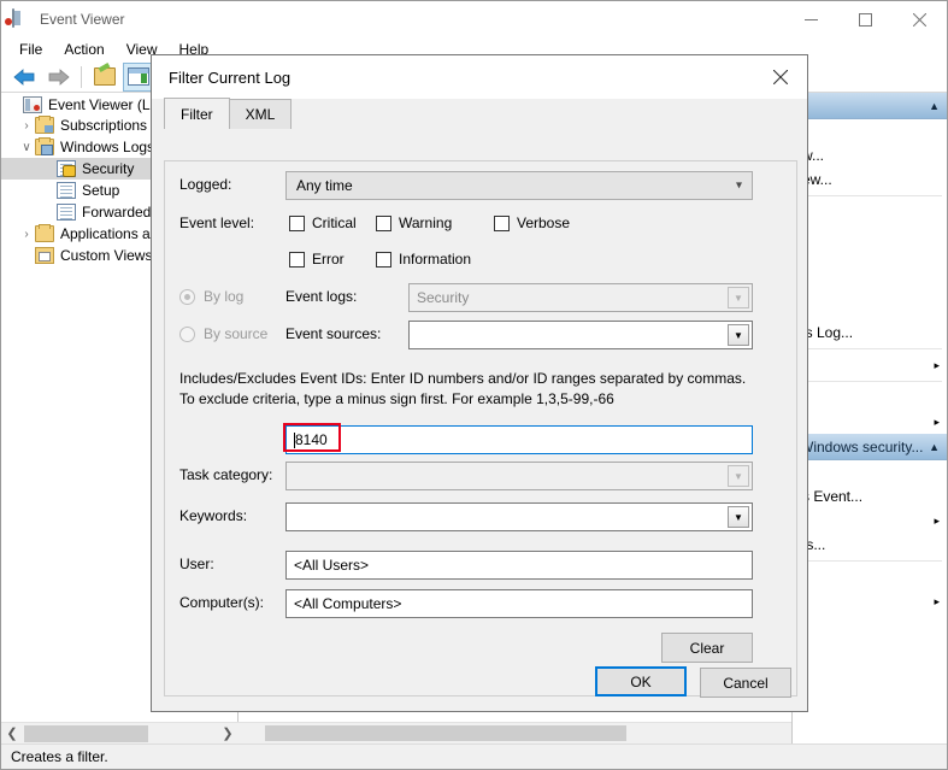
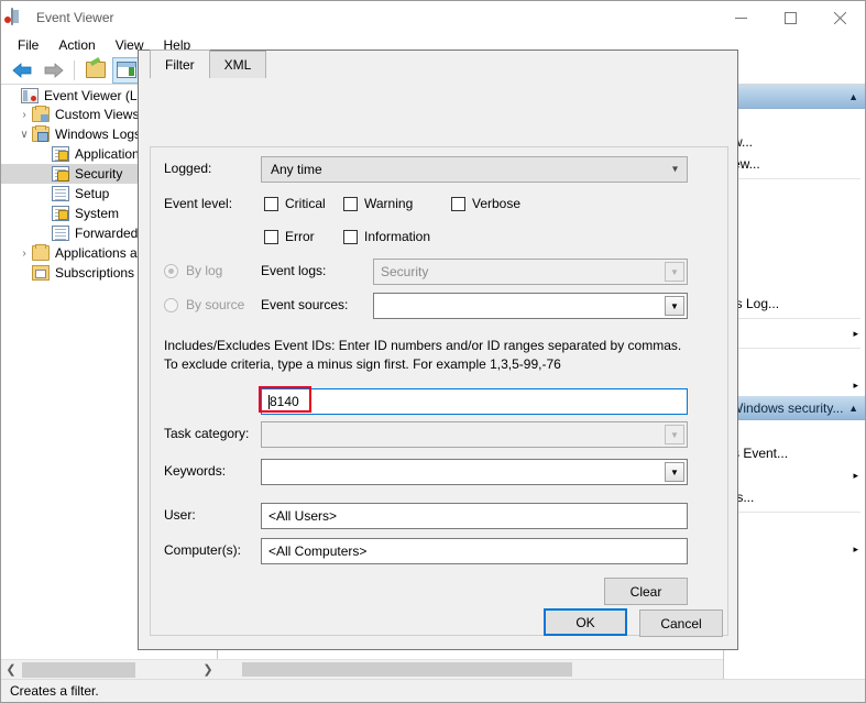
  Event Viewer
  File
  Action
  View
  Help
  Event Viewer (L
  ›
- Subscriptions
+ Custom Views
  ∨
  Windows Log
+ Application
  Security
  Setup
+ System
  Forwarded
  ›
  Applications a
- Custom Views
+ Subscriptions
  ❮
  ❯
  ▲
  ...
  w...
  s Log...
  ▸
  ▸
  indows security...
  ▲
  Event...
  ▸
  s...
  ▸
  Creates a filter.
- Filter Current Log
  Filter
  XML
  Logged:
  Any time
  ▾
  Event level:
  Critical
  Warning
  Verbose
  Error
  Information
  By log
  By source
  Event logs:
  Security
  ▼
  Event sources:
  ▼
- Includes/Excludes Event IDs: Enter ID numbers and/or ID ranges separated by commas. To exclude criteria, type a minus sign first. For example 1,3,5-99,-66
+ Includes/Excludes Event IDs: Enter ID numbers and/or ID ranges separated by commas. To exclude criteria, type a minus sign first. For example 1,3,5-99,-76
  8140
  Task category:
  ▼
  Keywords:
  ▼
  User:
  <All Users>
  Computer(s):
  <All Computers>
  Clear
  OK
  Cancel
